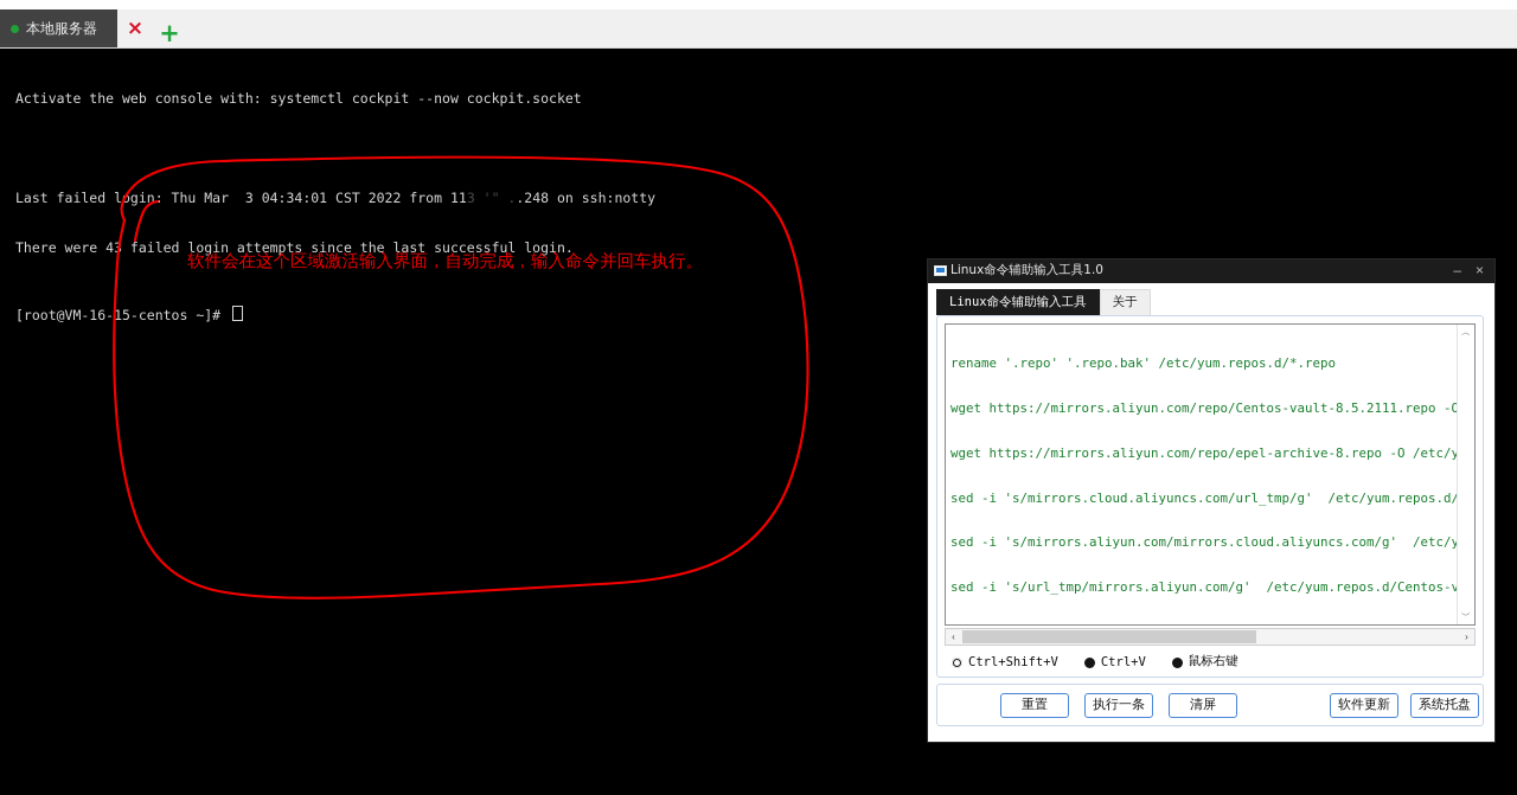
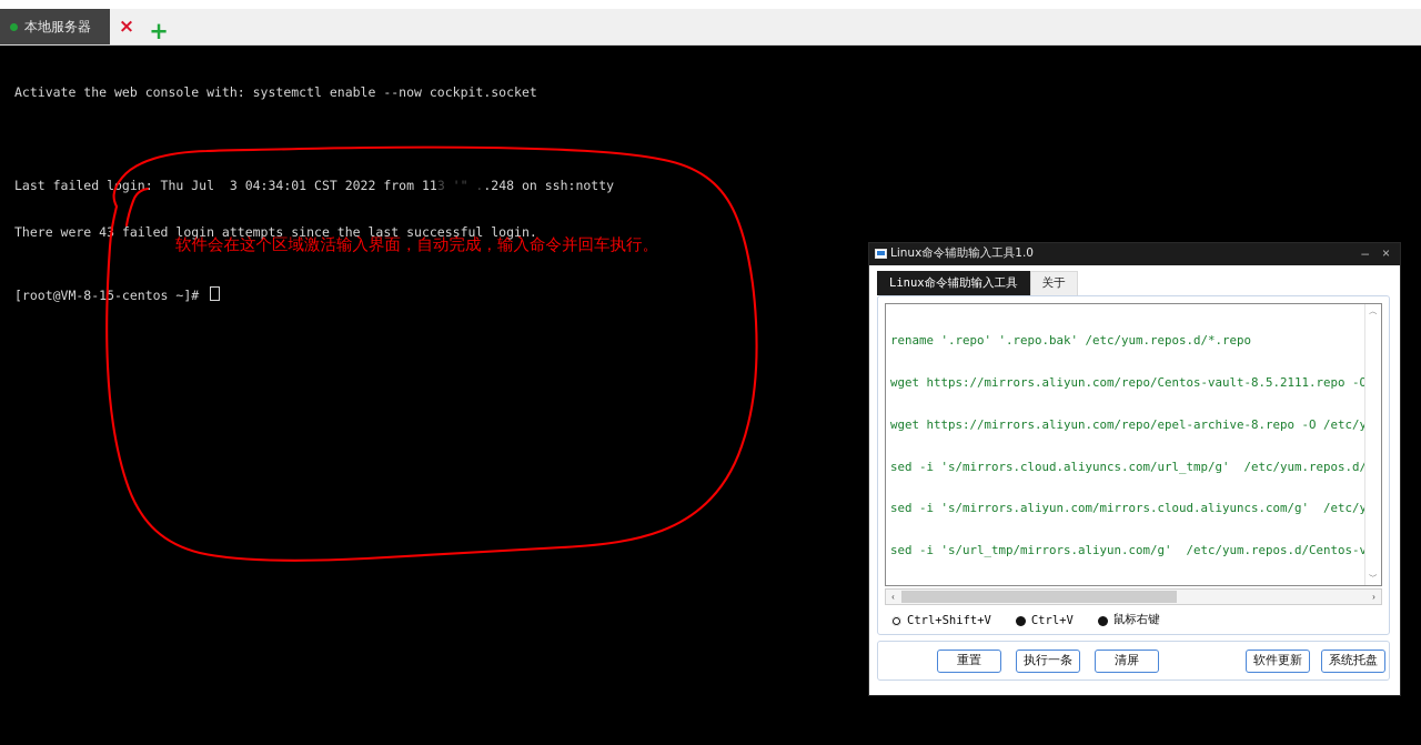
  本地服务器
  ×
  +
- Activate the web console with: systemctl cockpit --now cockpit.socket
+ Activate the web console with: systemctl enable --now cockpit.socket
- Last failed login: Thu Mar 3 04:34:01 CST 2022 from 113 '" ..248 on ssh:notty
+ Last failed login: Thu Jul 3 04:34:01 CST 2022 from 113 '" ..248 on ssh:notty
  There were 4 failed login attempts since the last successful login.
- [root@VM-16-15-centos ~]#
+ [root@VM-8-15-centos ~]#
  软件会在这个区域激活输入界面，自动完成，输入命令并回车执行。
  Linux命令辅助输入工具1.0
  –
  ×
  Linux命令辅助输入工具
  关于
  rename '.repo' '.repo.bak' /etc/yum.repos.d/*.repo
  wget https://mirrors.aliyun.com/repo/Centos-vault-8.5.2111.repo -O
  wget https://mirrors.aliyun.com/repo/epel-archive-8.repo -O /etc/y
  sed -i 's/mirrors.cloud.aliyuncs.com/url_tmp/g' /etc/yum.repos.d/
  sed -i 's/mirrors.aliyun.com/mirrors.cloud.aliyuncs.com/g' /etc/y
  sed -i 's/url_tmp/mirrors.aliyun.com/g' /etc/yum.repos.d/Centos-v
  ︿
  ﹀
  ‹
  ›
  Ctrl+Shift+V
  Ctrl+V
  鼠标右键
  重置
  执行一条
  清屏
  软件更新
  系统托盘
